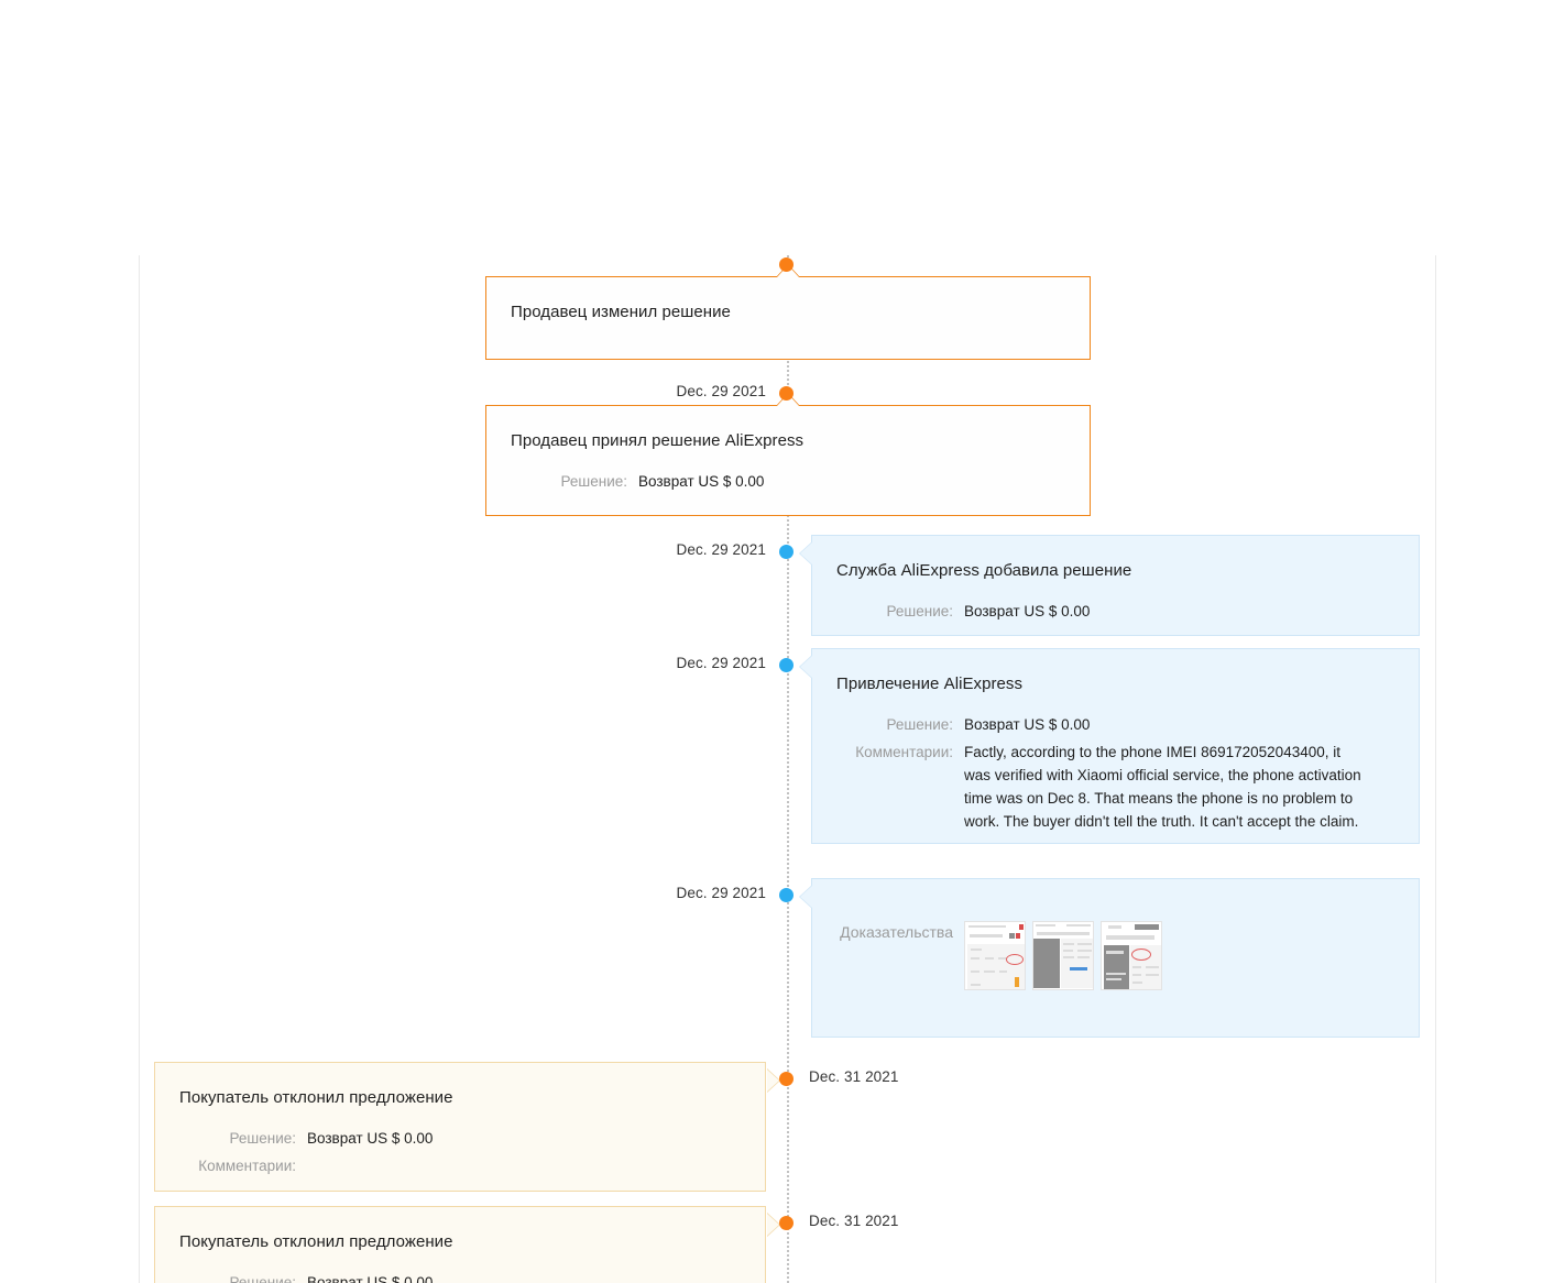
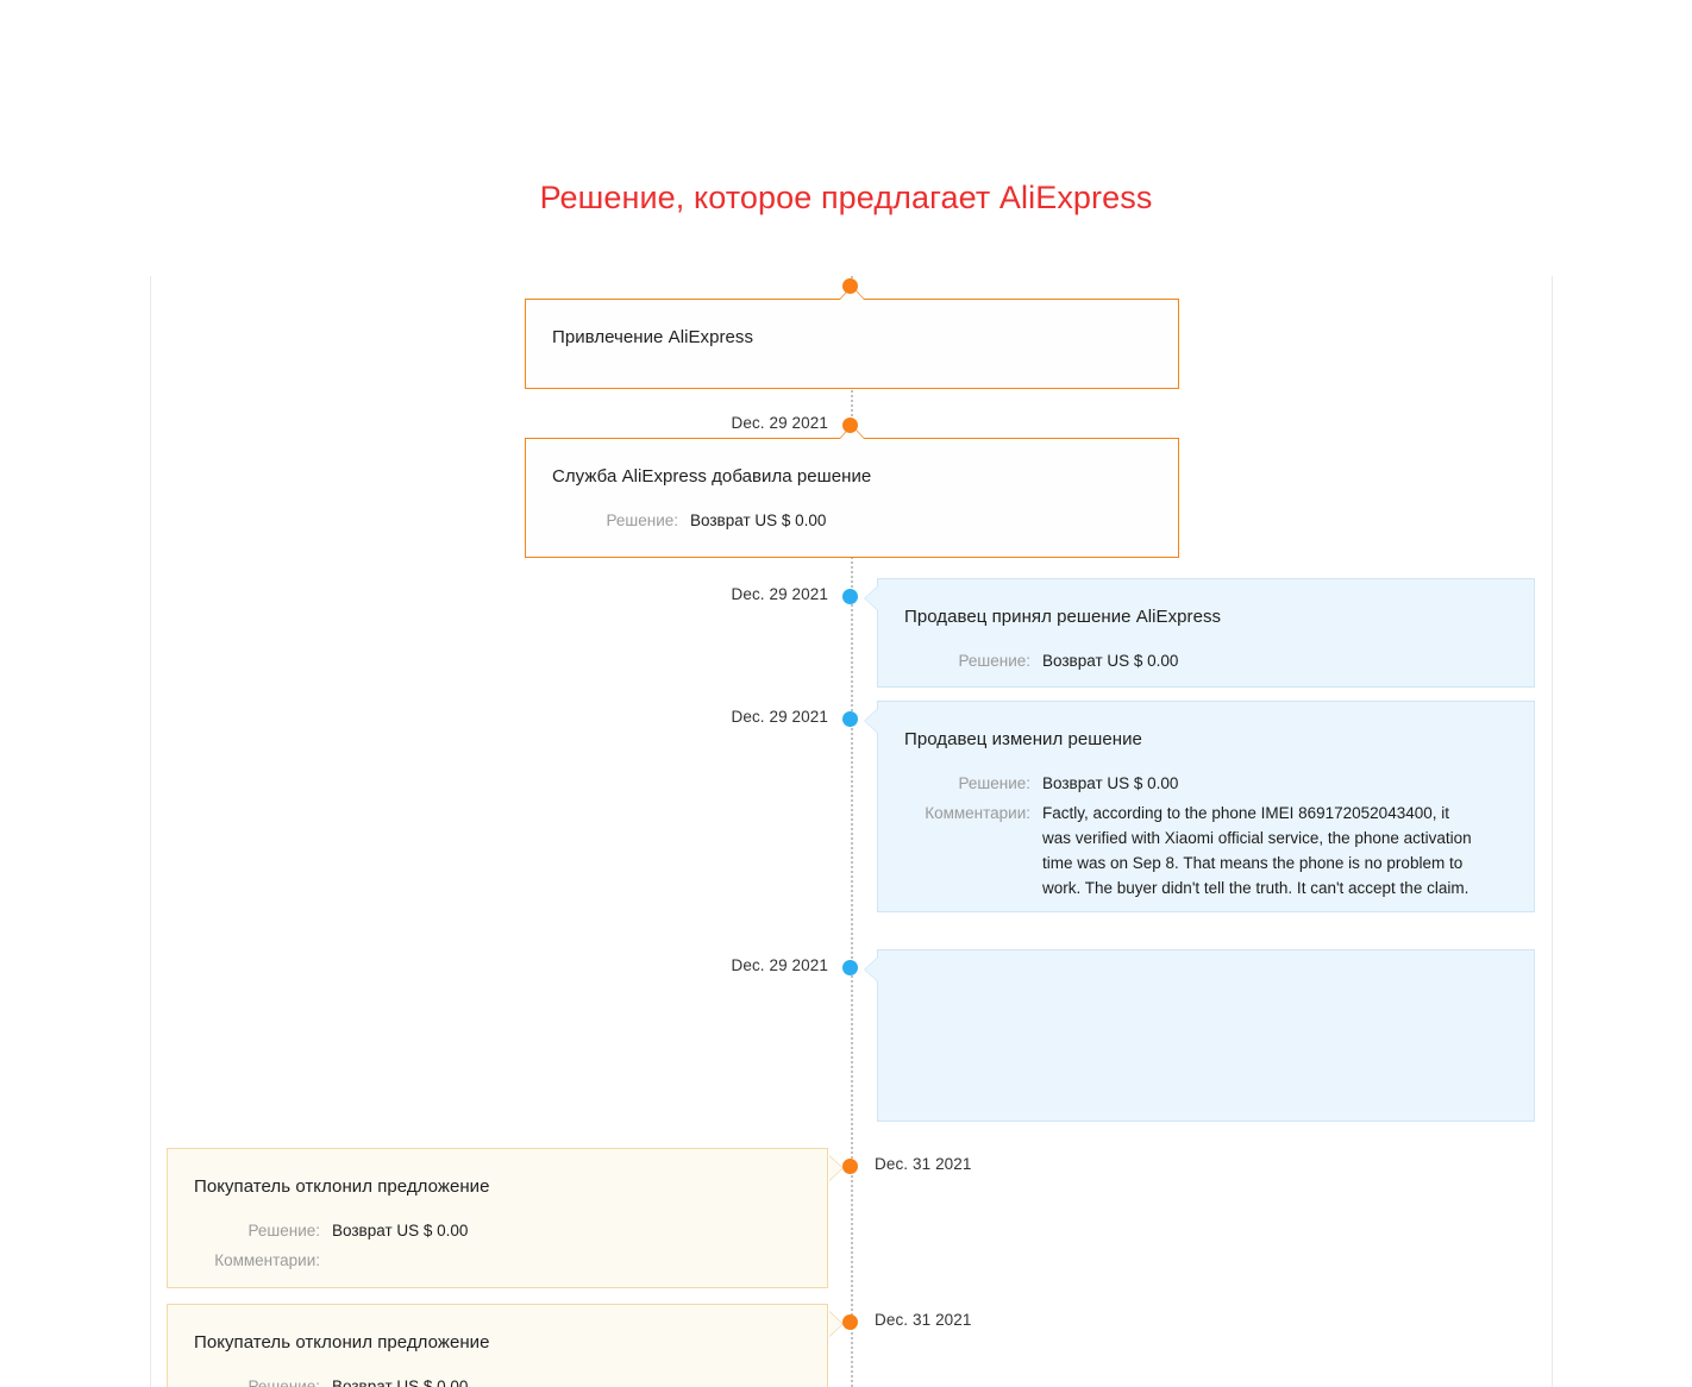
+ Решение, которое предлагает AliExpress
- Продавец изменил решение
+ Привлечение AliExpress
  Dec. 29 2021
- Продавец принял решение AliExpress
+ Служба AliExpress добавила решение
  Решение:
  Возврат US $ 0.00
  Dec. 29 2021
- Служба AliExpress добавила решение
+ Продавец принял решение AliExpress
  Решение:
  Возврат US $ 0.00
  Dec. 29 2021
- Привлечение AliExpress
+ Продавец изменил решение
  Решение:
  Возврат US $ 0.00
  Комментарии:
- Factly, according to the phone IMEI 869172052043400, it was verified with Xiaomi official service, the phone activation time was on Dec 8. That means the phone is no problem to work. The buyer didn't tell the truth. It can't accept the claim.
+ Factly, according to the phone IMEI 869172052043400, it was verified with Xiaomi official service, the phone activation time was on Sep 8. That means the phone is no problem to work. The buyer didn't tell the truth. It can't accept the claim.
  Dec. 29 2021
- Доказательства
  Dec. 31 2021
  Покупатель отклонил предложение
  Решение:
  Возврат US $ 0.00
  Комментарии:
  Dec. 31 2021
  Покупатель отклонил предложение
